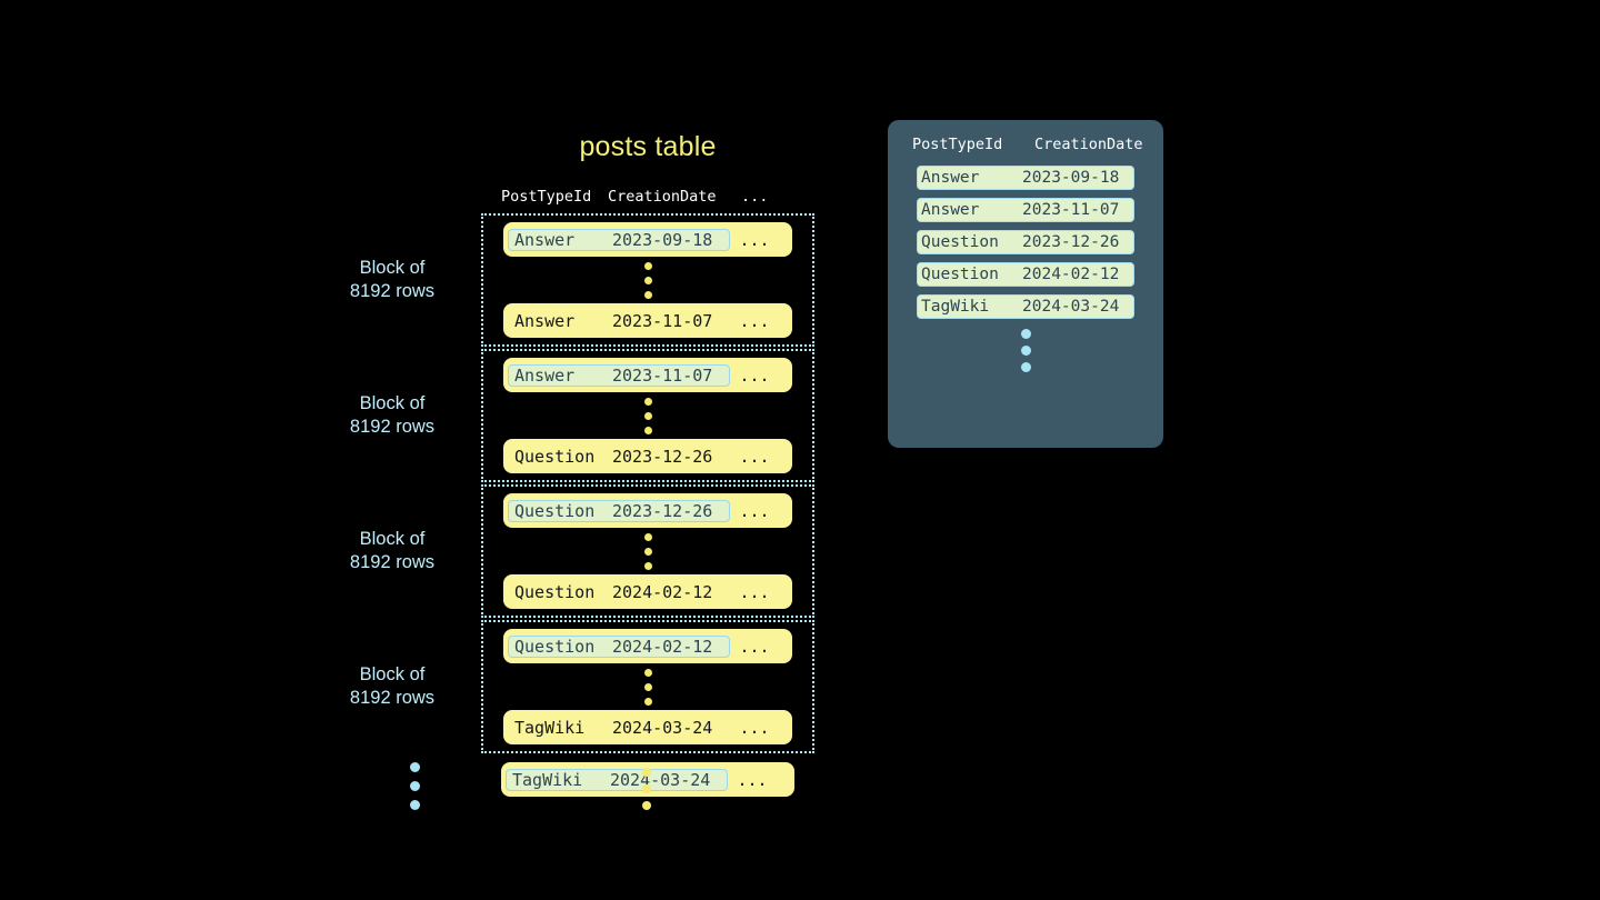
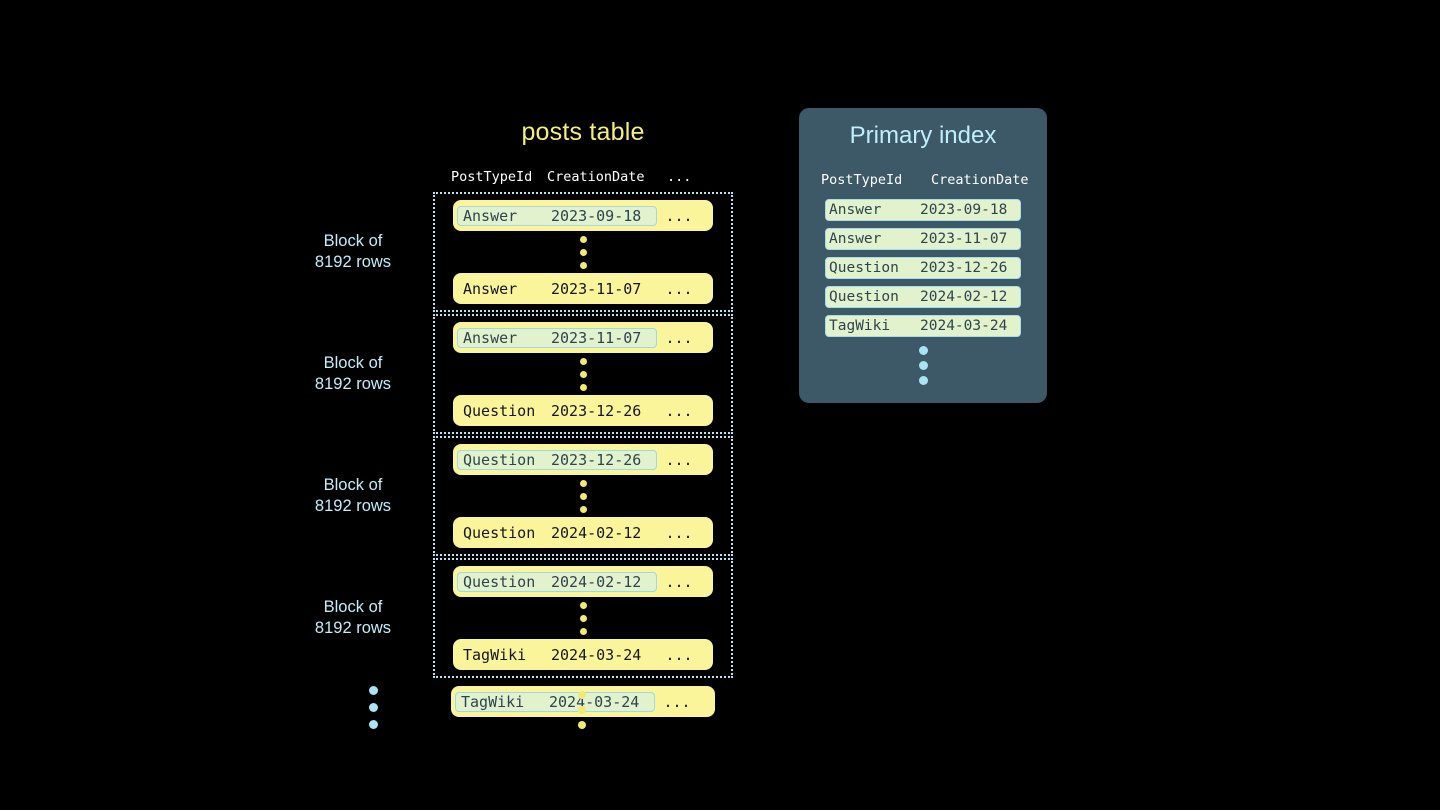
  posts table
  PostTypeId
  CreationDate
  ...
  Block of
  8192 rows
  Answer
  2023-09-18
  ...
  Answer
  2023-11-07
  ...
  Block of
  8192 rows
  Answer
  2023-11-07
  ...
  Question
  2023-12-26
  ...
  Block of
  8192 rows
  Question
  2023-12-26
  ...
  Question
  2024-02-12
  ...
  Block of
  8192 rows
  Question
  2024-02-12
  ...
  TagWiki
  2024-03-24
  ...
  TagWiki
  2024-03-24
  ...
+ Primary index
  PostTypeId
  CreationDate
  Answer
  2023-09-18
  Answer
  2023-11-07
  Question
  2023-12-26
  Question
  2024-02-12
  TagWiki
  2024-03-24
